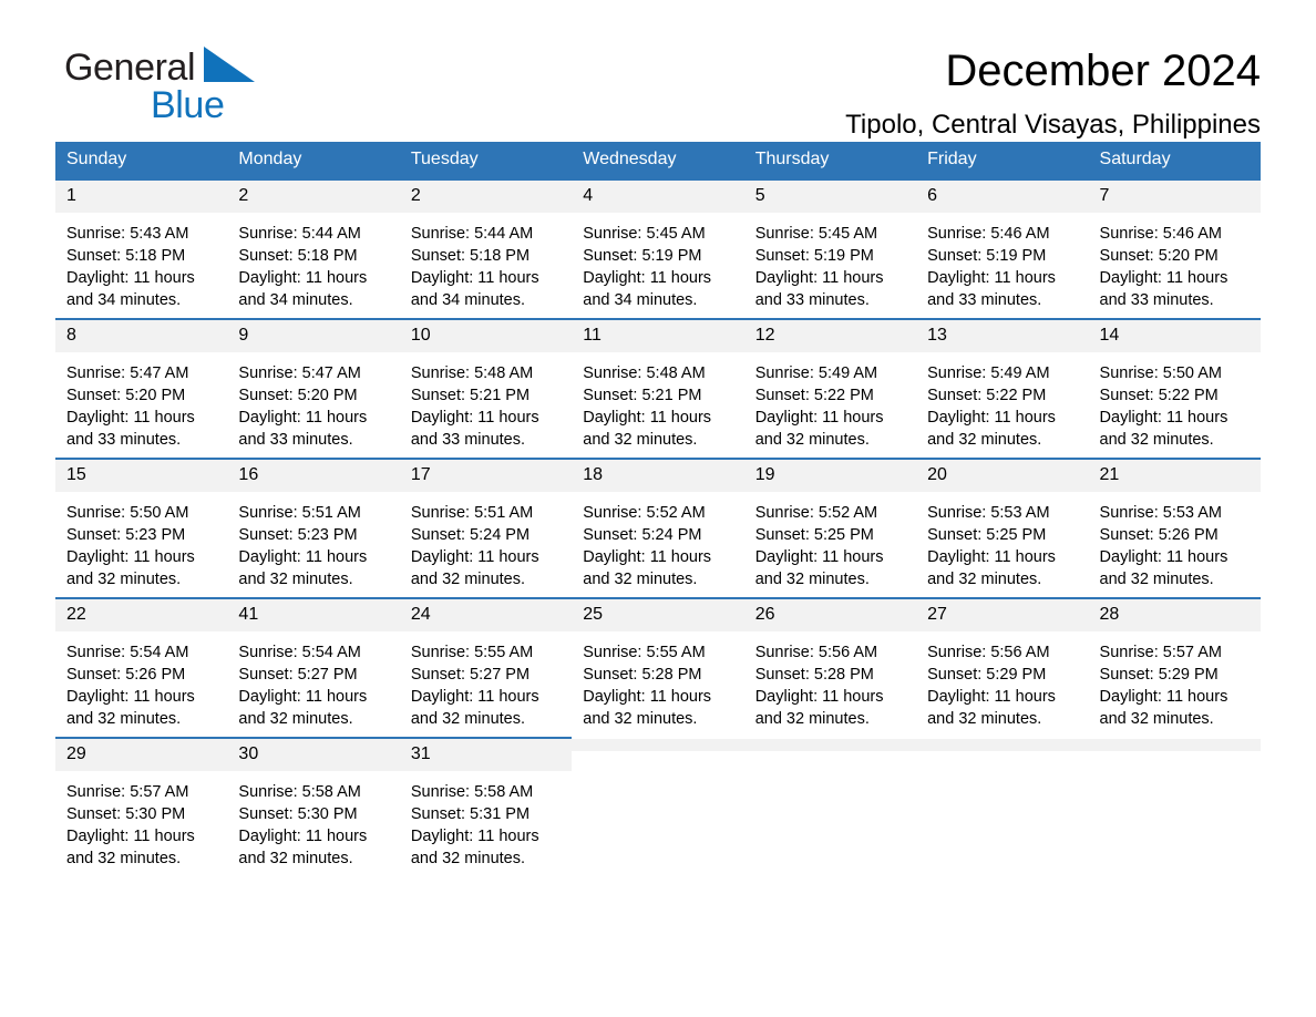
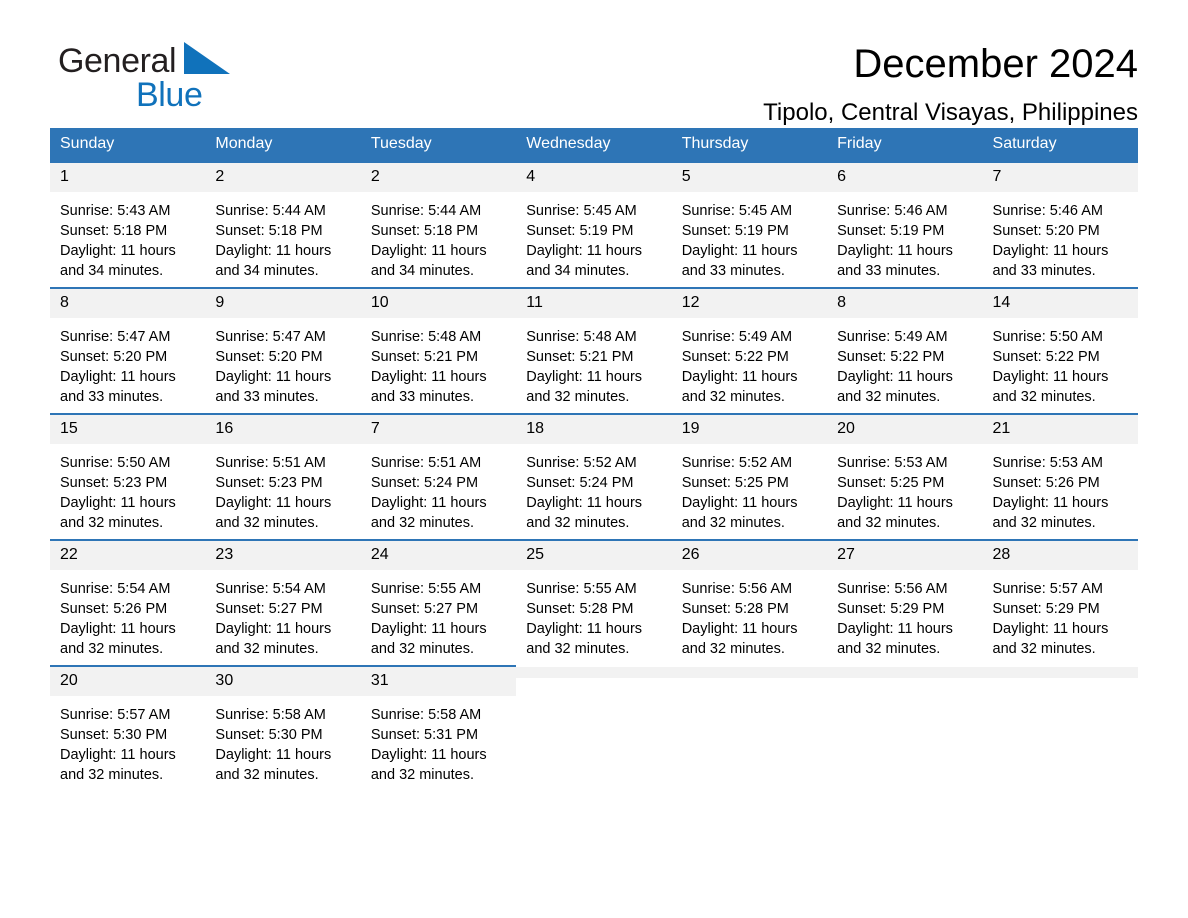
  General
  Blue
  December 2024
  Tipolo, Central Visayas, Philippines
  Sunday	Monday	Tuesday	Wednesday	Thursday	Friday	Saturday
  1Sunrise: 5:43 AMSunset: 5:18 PMDaylight: 11 hoursand 34 minutes.	2Sunrise: 5:44 AMSunset: 5:18 PMDaylight: 11 hoursand 34 minutes.	2Sunrise: 5:44 AMSunset: 5:18 PMDaylight: 11 hoursand 34 minutes.	4Sunrise: 5:45 AMSunset: 5:19 PMDaylight: 11 hoursand 34 minutes.	5Sunrise: 5:45 AMSunset: 5:19 PMDaylight: 11 hoursand 33 minutes.	6Sunrise: 5:46 AMSunset: 5:19 PMDaylight: 11 hoursand 33 minutes.	7Sunrise: 5:46 AMSunset: 5:20 PMDaylight: 11 hoursand 33 minutes.
- 8Sunrise: 5:47 AMSunset: 5:20 PMDaylight: 11 hoursand 33 minutes.	9Sunrise: 5:47 AMSunset: 5:20 PMDaylight: 11 hoursand 33 minutes.	10Sunrise: 5:48 AMSunset: 5:21 PMDaylight: 11 hoursand 33 minutes.	11Sunrise: 5:48 AMSunset: 5:21 PMDaylight: 11 hoursand 32 minutes.	12Sunrise: 5:49 AMSunset: 5:22 PMDaylight: 11 hoursand 32 minutes.	13Sunrise: 5:49 AMSunset: 5:22 PMDaylight: 11 hoursand 32 minutes.	14Sunrise: 5:50 AMSunset: 5:22 PMDaylight: 11 hoursand 32 minutes.
+ 8Sunrise: 5:47 AMSunset: 5:20 PMDaylight: 11 hoursand 33 minutes.	9Sunrise: 5:47 AMSunset: 5:20 PMDaylight: 11 hoursand 33 minutes.	10Sunrise: 5:48 AMSunset: 5:21 PMDaylight: 11 hoursand 33 minutes.	11Sunrise: 5:48 AMSunset: 5:21 PMDaylight: 11 hoursand 32 minutes.	12Sunrise: 5:49 AMSunset: 5:22 PMDaylight: 11 hoursand 32 minutes.	8Sunrise: 5:49 AMSunset: 5:22 PMDaylight: 11 hoursand 32 minutes.	14Sunrise: 5:50 AMSunset: 5:22 PMDaylight: 11 hoursand 32 minutes.
- 15Sunrise: 5:50 AMSunset: 5:23 PMDaylight: 11 hoursand 32 minutes.	16Sunrise: 5:51 AMSunset: 5:23 PMDaylight: 11 hoursand 32 minutes.	17Sunrise: 5:51 AMSunset: 5:24 PMDaylight: 11 hoursand 32 minutes.	18Sunrise: 5:52 AMSunset: 5:24 PMDaylight: 11 hoursand 32 minutes.	19Sunrise: 5:52 AMSunset: 5:25 PMDaylight: 11 hoursand 32 minutes.	20Sunrise: 5:53 AMSunset: 5:25 PMDaylight: 11 hoursand 32 minutes.	21Sunrise: 5:53 AMSunset: 5:26 PMDaylight: 11 hoursand 32 minutes.
+ 15Sunrise: 5:50 AMSunset: 5:23 PMDaylight: 11 hoursand 32 minutes.	16Sunrise: 5:51 AMSunset: 5:23 PMDaylight: 11 hoursand 32 minutes.	7Sunrise: 5:51 AMSunset: 5:24 PMDaylight: 11 hoursand 32 minutes.	18Sunrise: 5:52 AMSunset: 5:24 PMDaylight: 11 hoursand 32 minutes.	19Sunrise: 5:52 AMSunset: 5:25 PMDaylight: 11 hoursand 32 minutes.	20Sunrise: 5:53 AMSunset: 5:25 PMDaylight: 11 hoursand 32 minutes.	21Sunrise: 5:53 AMSunset: 5:26 PMDaylight: 11 hoursand 32 minutes.
- 22Sunrise: 5:54 AMSunset: 5:26 PMDaylight: 11 hoursand 32 minutes.	41Sunrise: 5:54 AMSunset: 5:27 PMDaylight: 11 hoursand 32 minutes.	24Sunrise: 5:55 AMSunset: 5:27 PMDaylight: 11 hoursand 32 minutes.	25Sunrise: 5:55 AMSunset: 5:28 PMDaylight: 11 hoursand 32 minutes.	26Sunrise: 5:56 AMSunset: 5:28 PMDaylight: 11 hoursand 32 minutes.	27Sunrise: 5:56 AMSunset: 5:29 PMDaylight: 11 hoursand 32 minutes.	28Sunrise: 5:57 AMSunset: 5:29 PMDaylight: 11 hoursand 32 minutes.
+ 22Sunrise: 5:54 AMSunset: 5:26 PMDaylight: 11 hoursand 32 minutes.	23Sunrise: 5:54 AMSunset: 5:27 PMDaylight: 11 hoursand 32 minutes.	24Sunrise: 5:55 AMSunset: 5:27 PMDaylight: 11 hoursand 32 minutes.	25Sunrise: 5:55 AMSunset: 5:28 PMDaylight: 11 hoursand 32 minutes.	26Sunrise: 5:56 AMSunset: 5:28 PMDaylight: 11 hoursand 32 minutes.	27Sunrise: 5:56 AMSunset: 5:29 PMDaylight: 11 hoursand 32 minutes.	28Sunrise: 5:57 AMSunset: 5:29 PMDaylight: 11 hoursand 32 minutes.
- 29Sunrise: 5:57 AMSunset: 5:30 PMDaylight: 11 hoursand 32 minutes.	30Sunrise: 5:58 AMSunset: 5:30 PMDaylight: 11 hoursand 32 minutes.	31Sunrise: 5:58 AMSunset: 5:31 PMDaylight: 11 hoursand 32 minutes.
+ 20Sunrise: 5:57 AMSunset: 5:30 PMDaylight: 11 hoursand 32 minutes.	30Sunrise: 5:58 AMSunset: 5:30 PMDaylight: 11 hoursand 32 minutes.	31Sunrise: 5:58 AMSunset: 5:31 PMDaylight: 11 hoursand 32 minutes.
